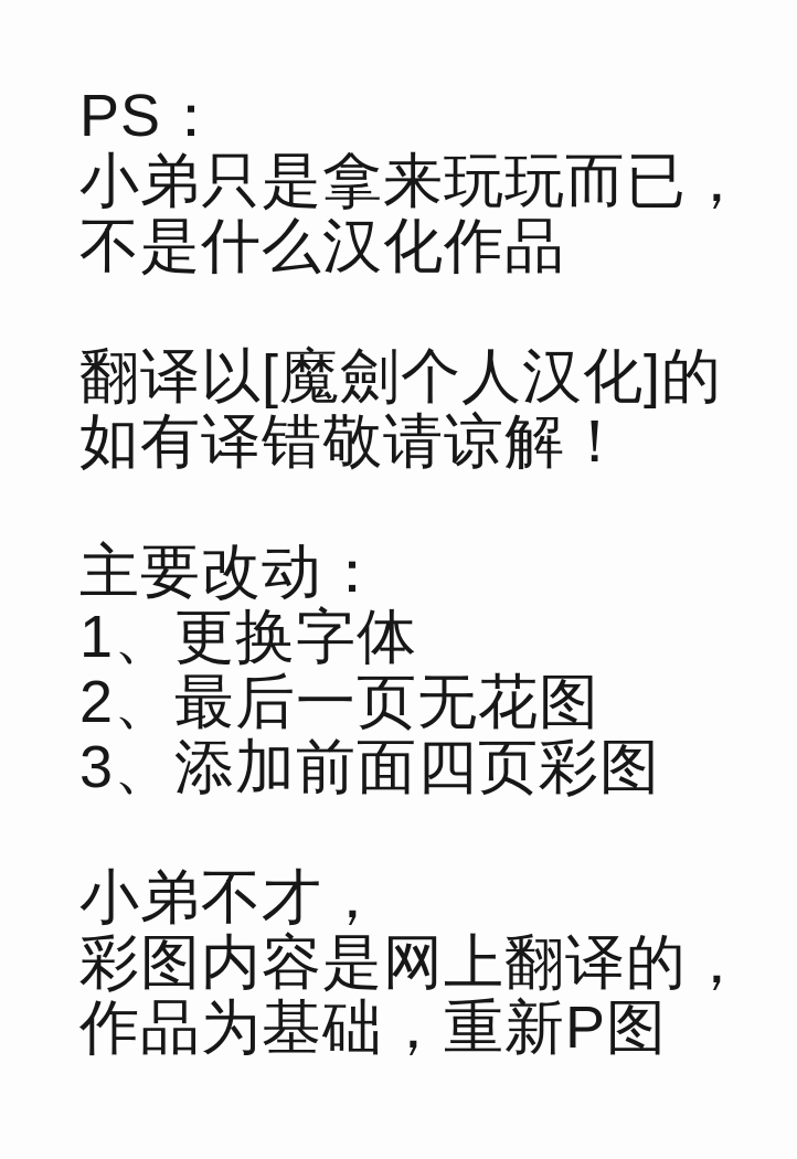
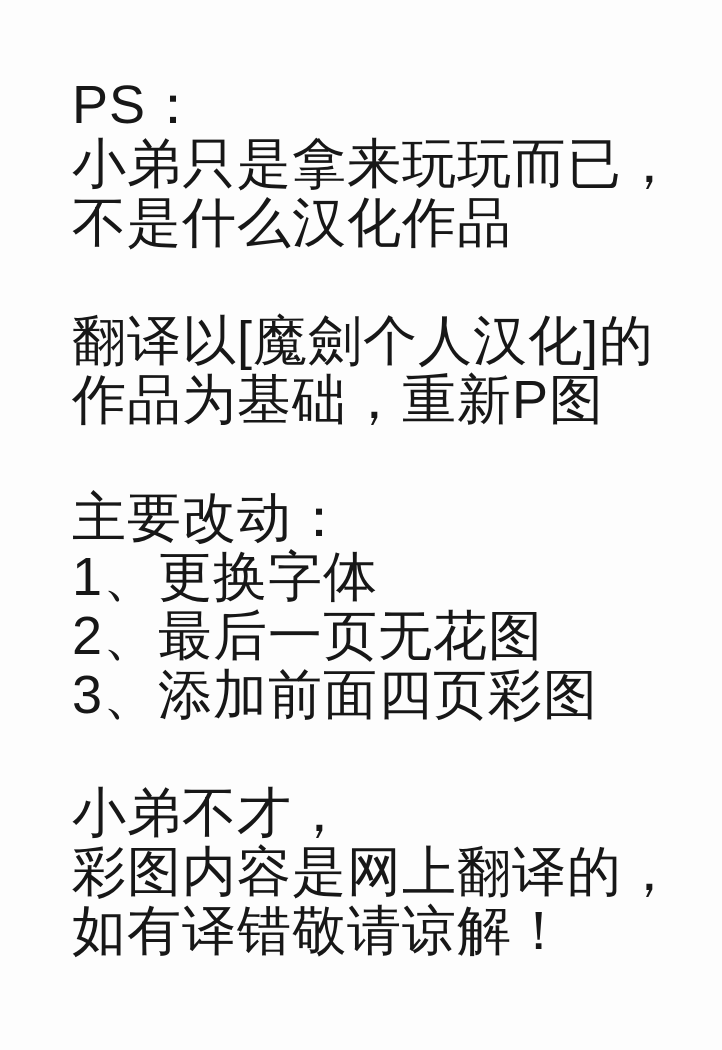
  PS：
  小弟只是拿来玩玩而已，
  不是什么汉化作品
  翻译以[魔劍个人汉化]的
- 如有译错敬请谅解！
+ 作品为基础，重新P图
  主要改动：
  1、更换字体
  2、最后一页无花图
  3、添加前面四页彩图
  小弟不才，
  彩图内容是网上翻译的，
- 作品为基础，重新P图
+ 如有译错敬请谅解！
